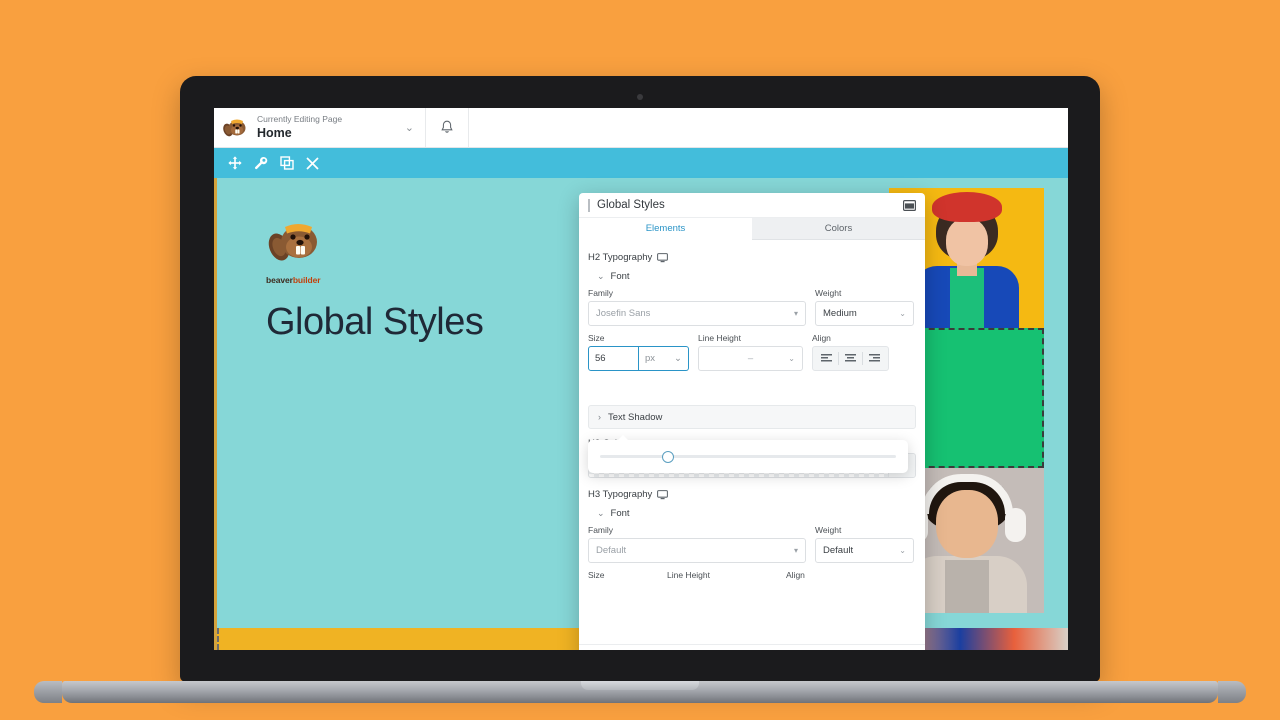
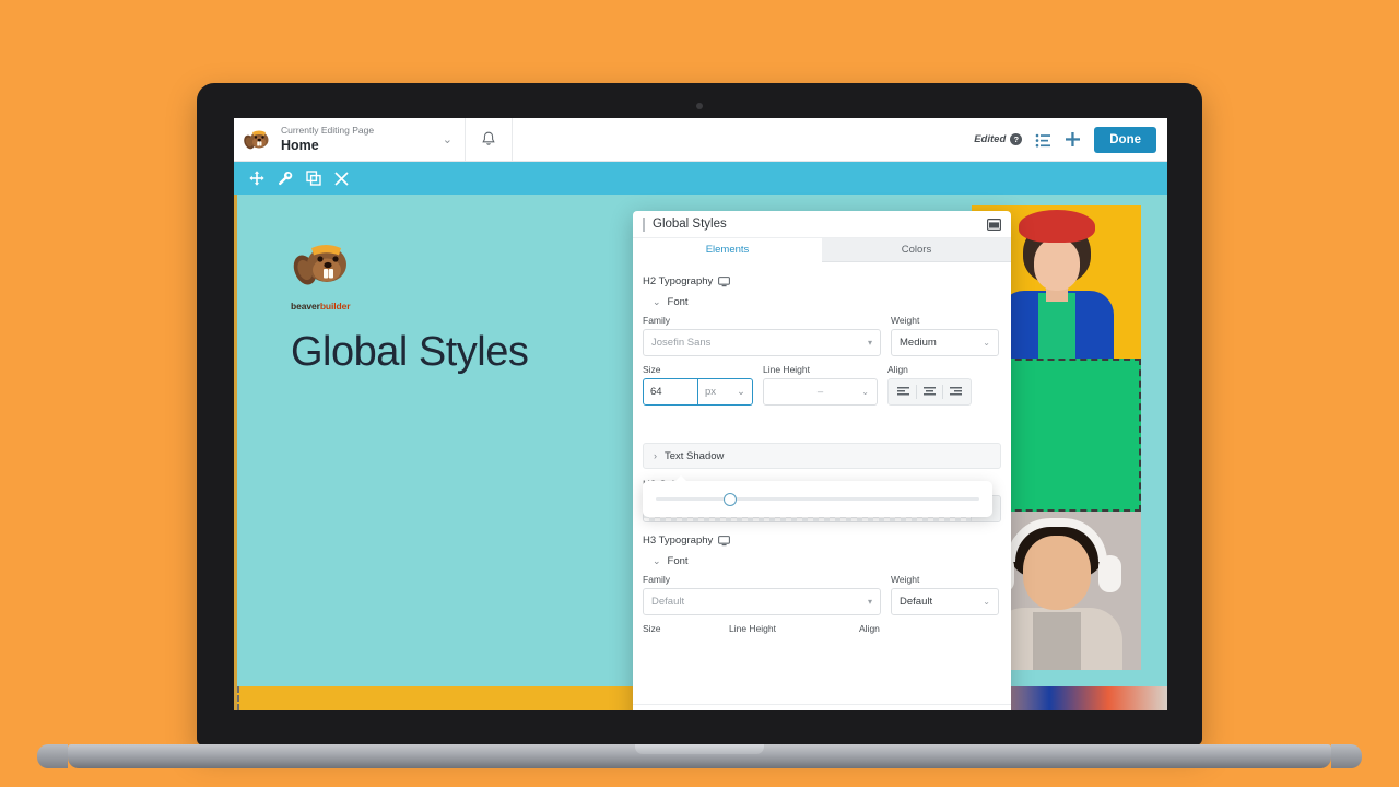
  Currently Editing Page
  Home
  ⌄
+ Edited
+ ?
+ Done
  beaverbuilder
  Global Styles
  Global Styles
  Elements
  Colors
  H2 Typography
  ⌄
  Font
  Family
  Josefin Sans
  ▾
  Weight
  Medium
  ⌄
  Size
- 56
+ 64
  px
  ⌄
  Line Height
  –
  ⌄
  Align
  ›
  Text Shadow
  H3 Typography
  ⌄
  Font
  Family
  Default
  ▾
  Weight
  Default
  ⌄
  Size
  Line Height
  Align
